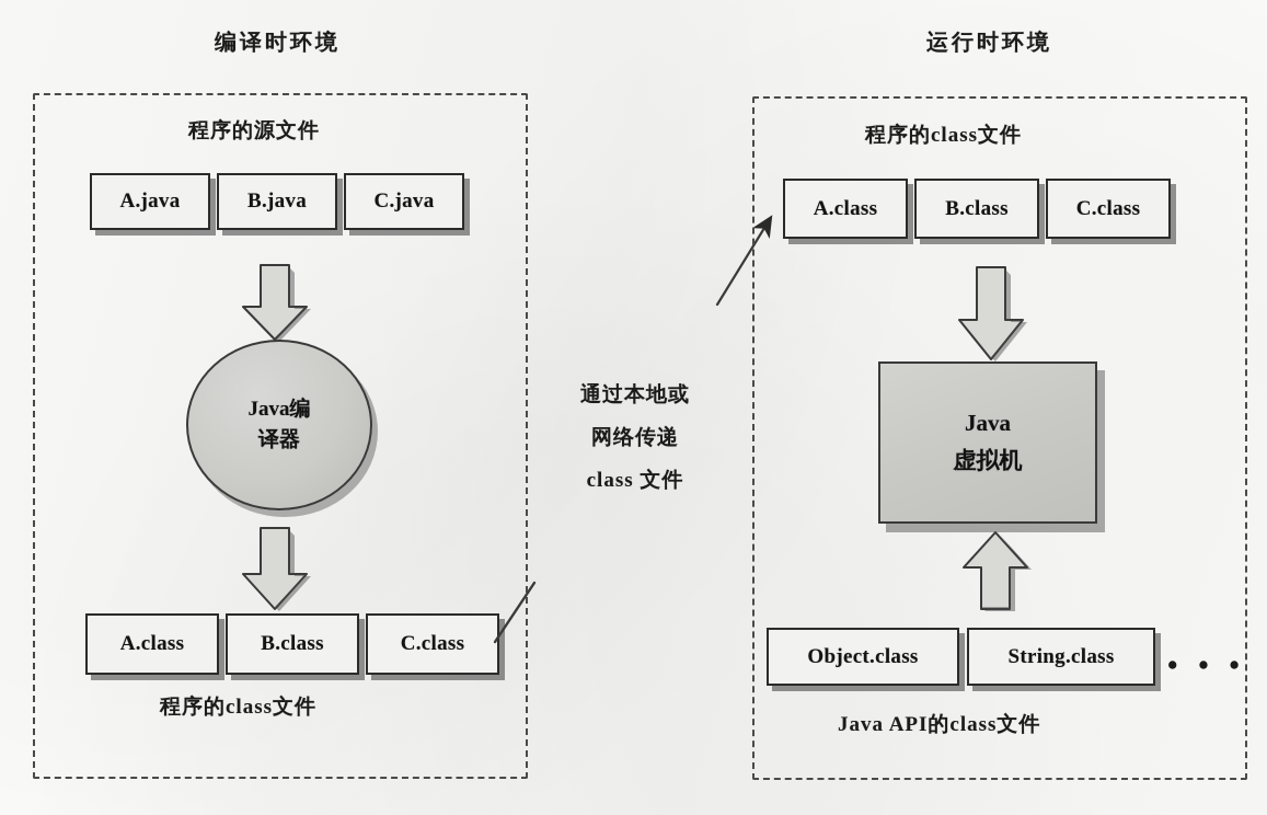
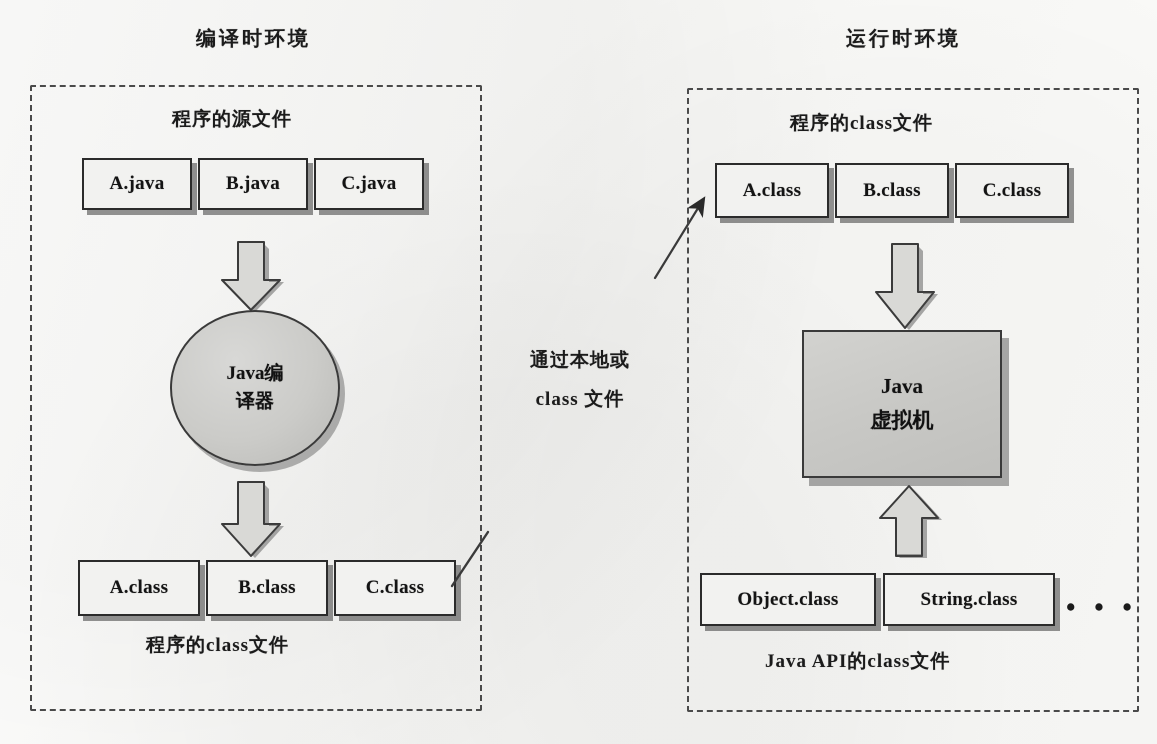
  编译时环境
  程序的源文件
  A.java
  B.java
  C.java
  Java编
  译器
  A.class
  B.class
  C.class
  程序的class文件
  通过本地或
- 网络传递
  class 文件
  运行时环境
  程序的class文件
  A.class
  B.class
  C.class
  Java
  虚拟机
  Object.class
  String.class
  • • •
  Java API的class文件
